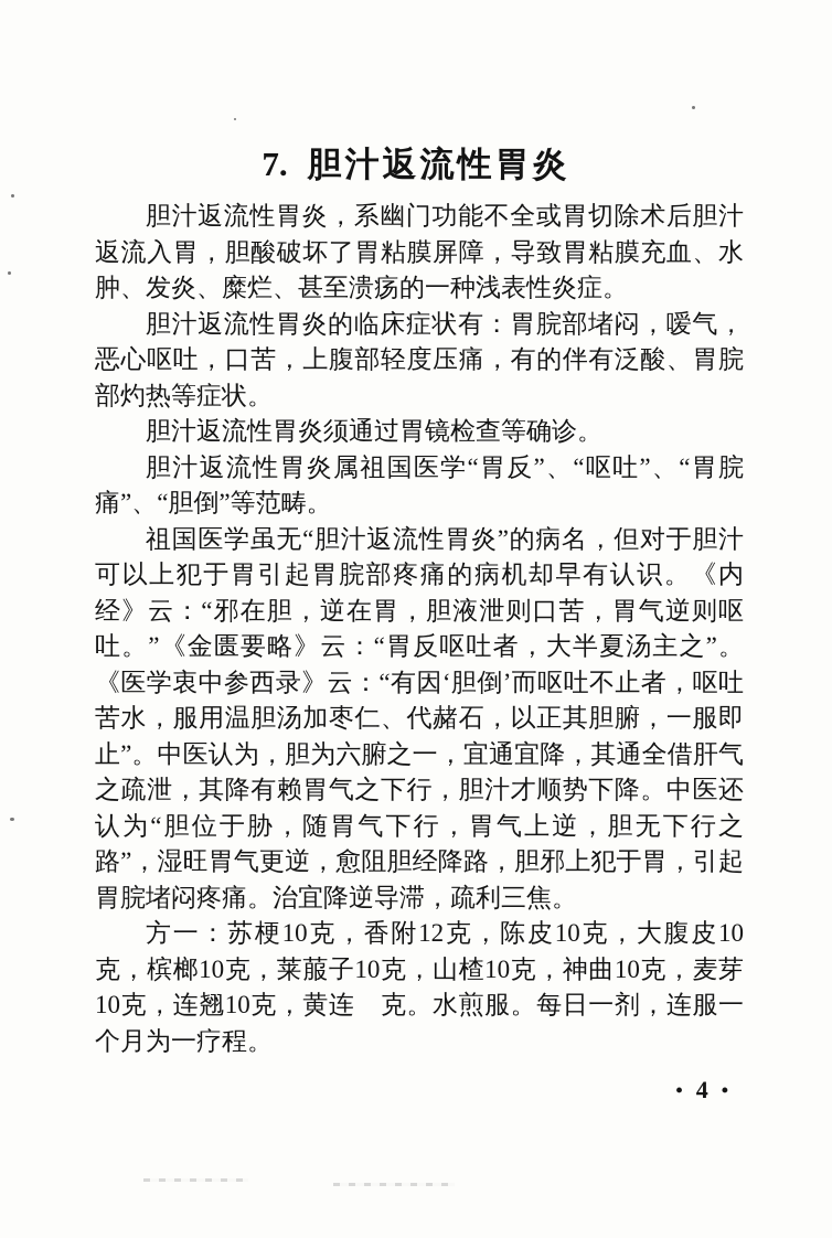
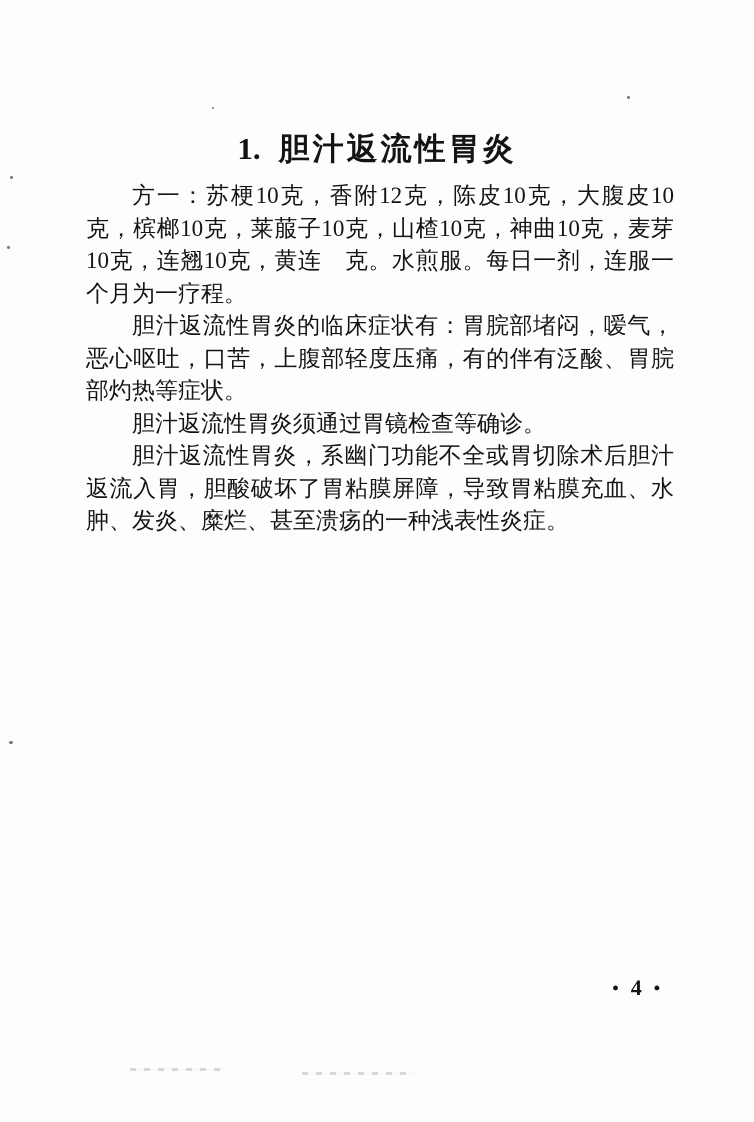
- 7. 胆汁返流性胃炎
+ 1. 胆汁返流性胃炎
- 胆汁返流性胃炎，系幽门功能不全或胃切除术后胆汁返流入胃，胆酸破坏了胃粘膜屏障，导致胃粘膜充血、水肿、发炎、糜烂、甚至溃疡的一种浅表性炎症。
+ 方一：苏梗10克，香附12克，陈皮10克，大腹皮10克，槟榔10克，莱菔子10克，山楂10克，神曲10克，麦芽10克，连翘10克，黄连 克。水煎服。每日一剂，连服一个月为一疗程。
  胆汁返流性胃炎的临床症状有：胃脘部堵闷，嗳气，恶心呕吐，口苦，上腹部轻度压痛，有的伴有泛酸、胃脘部灼热等症状。
  胆汁返流性胃炎须通过胃镜检查等确诊。
- 胆汁返流性胃炎属祖国医学“胃反”、“呕吐”、“胃脘痛”、“胆倒”等范畴。
- 祖国医学虽无“胆汁返流性胃炎”的病名，但对于胆汁可以上犯于胃引起胃脘部疼痛的病机却早有认识。《内经》云：“邪在胆，逆在胃，胆液泄则口苦，胃气逆则呕吐。”《金匮要略》云：“胃反呕吐者，大半夏汤主之”。《医学衷中参西录》云：“有因‘胆倒’而呕吐不止者，呕吐苦水，服用温胆汤加枣仁、代赭石，以正其胆腑，一服即止”。中医认为，胆为六腑之一，宜通宜降，其通全借肝气之疏泄，其降有赖胃气之下行，胆汁才顺势下降。中医还认为“胆位于胁，随胃气下行，胃气上逆，胆无下行之路”，湿旺胃气更逆，愈阻胆经降路，胆邪上犯于胃，引起胃脘堵闷疼痛。治宜降逆导滞，疏利三焦。
- 方一：苏梗10克，香附12克，陈皮10克，大腹皮10克，槟榔10克，莱菔子10克，山楂10克，神曲10克，麦芽10克，连翘10克，黄连 克。水煎服。每日一剂，连服一个月为一疗程。
+ 胆汁返流性胃炎，系幽门功能不全或胃切除术后胆汁返流入胃，胆酸破坏了胃粘膜屏障，导致胃粘膜充血、水肿、发炎、糜烂、甚至溃疡的一种浅表性炎症。
  •
  4
  •
